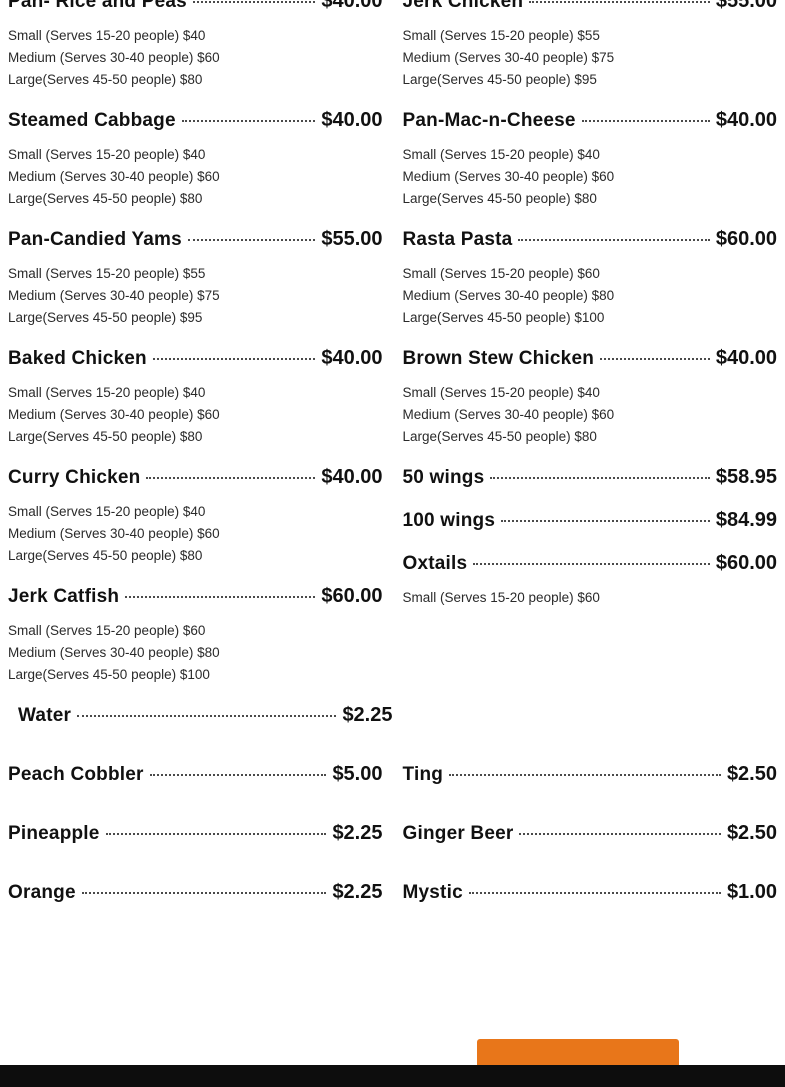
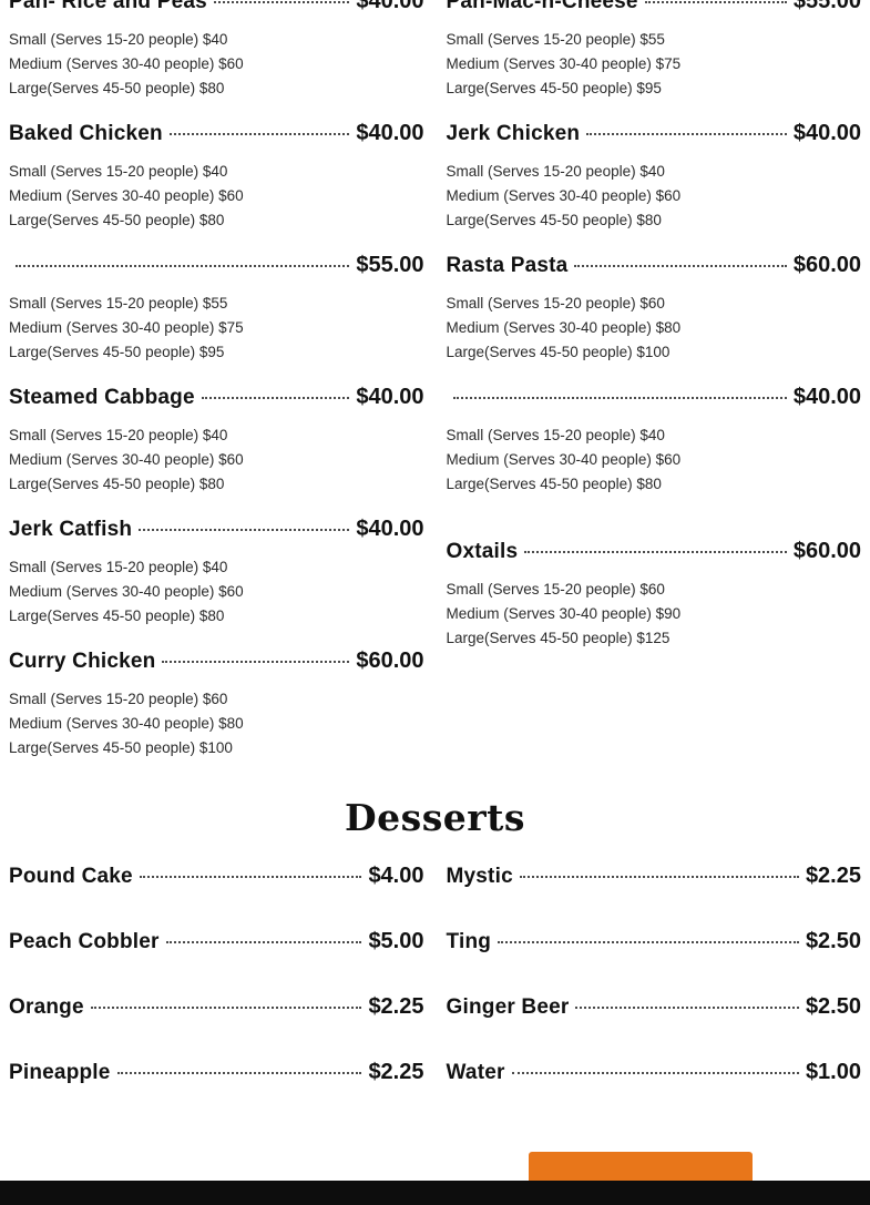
  Pan- Rice and Peas
  $40.00
  Small (Serves 15-20 people) $40
  Medium (Serves 30-40 people) $60
  Large(Serves 45-50 people) $80
- Steamed Cabbage
+ Baked Chicken
  $40.00
  Small (Serves 15-20 people) $40
  Medium (Serves 30-40 people) $60
  Large(Serves 45-50 people) $80
- Pan-Candied Yams
  $55.00
  Small (Serves 15-20 people) $55
  Medium (Serves 30-40 people) $75
  Large(Serves 45-50 people) $95
- Baked Chicken
+ Steamed Cabbage
  $40.00
  Small (Serves 15-20 people) $40
  Medium (Serves 30-40 people) $60
  Large(Serves 45-50 people) $80
- Curry Chicken
+ Jerk Catfish
  $40.00
  Small (Serves 15-20 people) $40
  Medium (Serves 30-40 people) $60
  Large(Serves 45-50 people) $80
- Jerk Catfish
+ Curry Chicken
  $60.00
  Small (Serves 15-20 people) $60
  Medium (Serves 30-40 people) $80
  Large(Serves 45-50 people) $100
- Jerk Chicken
+ Pan-Mac-n-Cheese
  $55.00
  Small (Serves 15-20 people) $55
  Medium (Serves 30-40 people) $75
  Large(Serves 45-50 people) $95
- Pan-Mac-n-Cheese
+ Jerk Chicken
  $40.00
  Small (Serves 15-20 people) $40
  Medium (Serves 30-40 people) $60
  Large(Serves 45-50 people) $80
  Rasta Pasta
  $60.00
  Small (Serves 15-20 people) $60
  Medium (Serves 30-40 people) $80
  Large(Serves 45-50 people) $100
- Brown Stew Chicken
  $40.00
  Small (Serves 15-20 people) $40
  Medium (Serves 30-40 people) $60
  Large(Serves 45-50 people) $80
- 50 wings
- $58.95
- 100 wings
- $84.99
  Oxtails
  $60.00
  Small (Serves 15-20 people) $60
+ Medium (Serves 30-40 people) $90
+ Large(Serves 45-50 people) $125
+ Desserts
+ Pound Cake
+ $4.00
- Water
+ Mystic
  $2.25
  Peach Cobbler
  $5.00
  Ting
  $2.50
- Pineapple
+ Orange
  $2.25
  Ginger Beer
  $2.50
- Orange
+ Pineapple
  $2.25
- Mystic
+ Water
  $1.00
